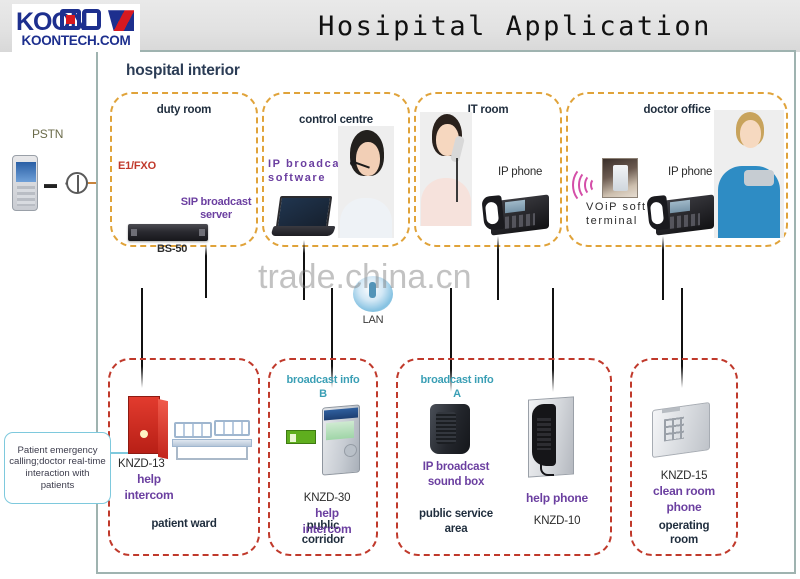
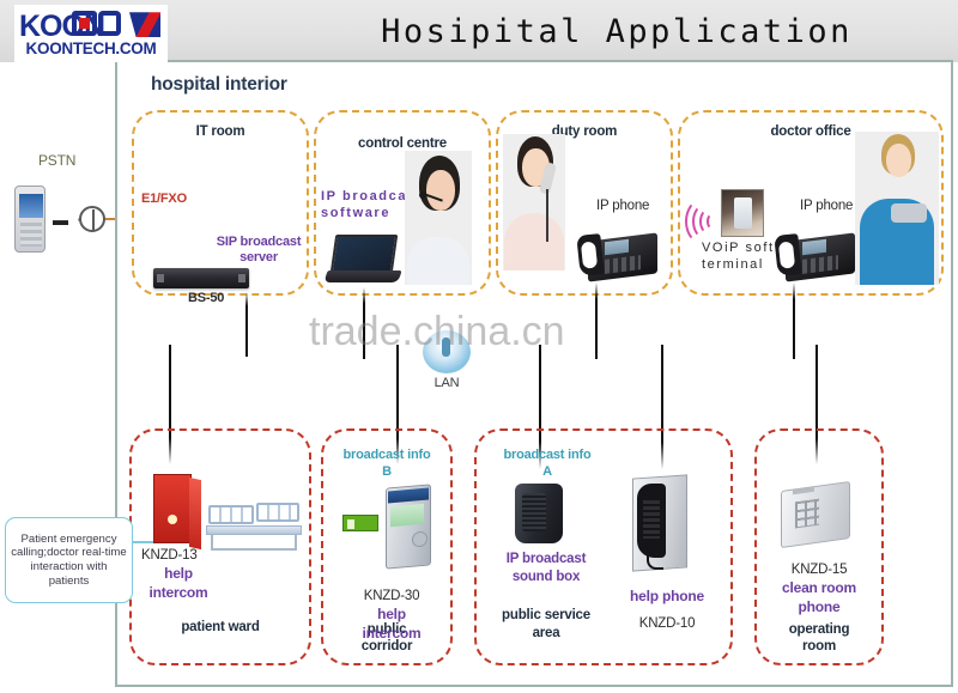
  KOON
  KOONTECH.COM
  Hosipital Application
  PSTN
  hospital interior
- duty room
+ IT room
  E1/FXO
  SIP broadcast
  server
  BS-50
  control centre
  IP broadca
  software
- IT room
+ duty room
  IP phone
  doctor office
  VOiP soft
  terminal
  IP phone
  LAN
  patient ward
  KNZD-13
  help
  intercom
  Patient emergency calling;doctor real-time interaction with patients
  public
  corridor
  broadcast info
  B
  KNZD-30
  help
  intercom
  public service
  area
  broadcast info
  A
  IP broadcast
  sound box
  help phone
  KNZD-10
  operating
  room
  KNZD-15
  clean room
  phone
  trade.china.cn
